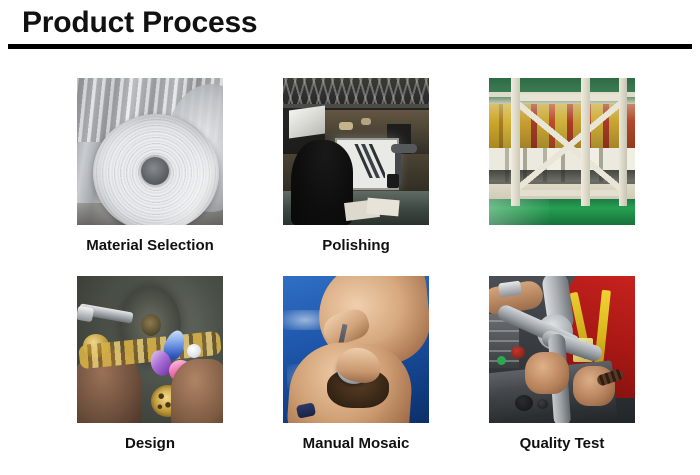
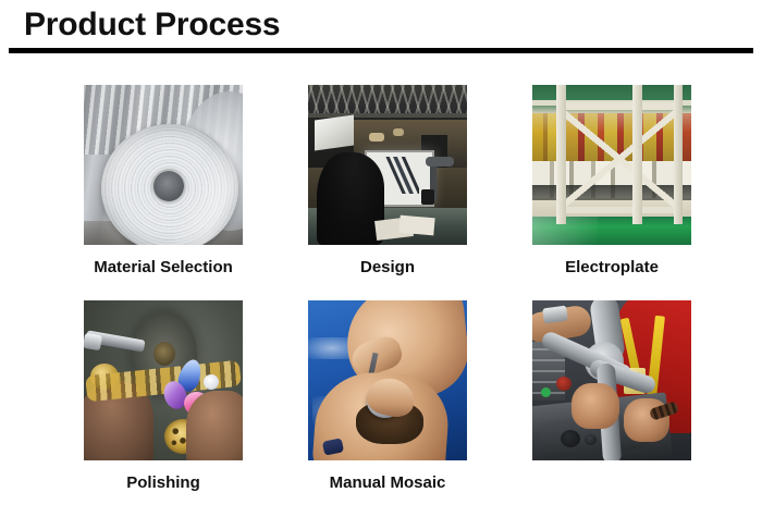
  Product Process
  Material Selection
- Polishing
+ Design
+ Electroplate
- Design
+ Polishing
  Manual Mosaic
- Quality Test
